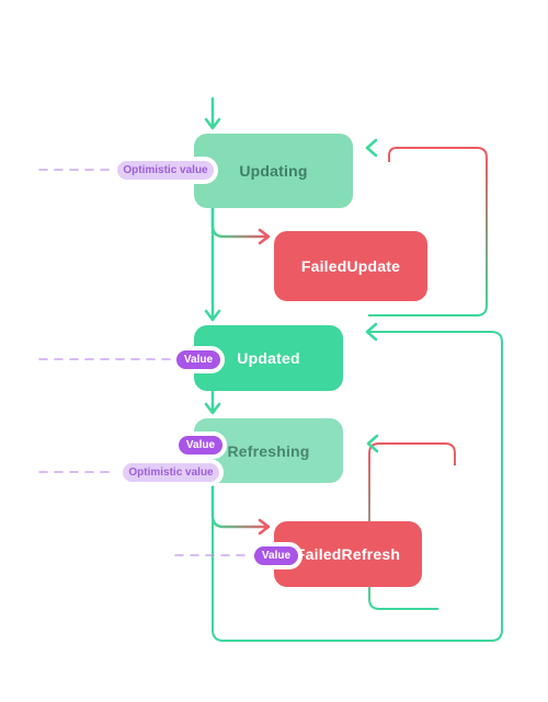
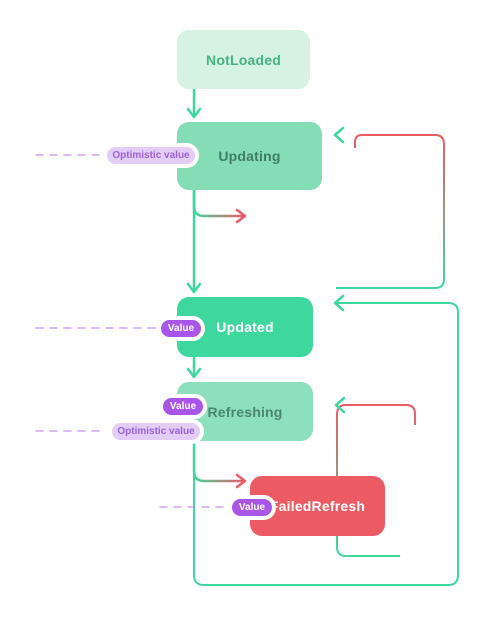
+ NotLoaded
  Updating
- FailedUpdate
  Updated
  Refreshing
  ailedRefresh
  Optimistic value
  Value
  Value
  Optimistic value
  Value
